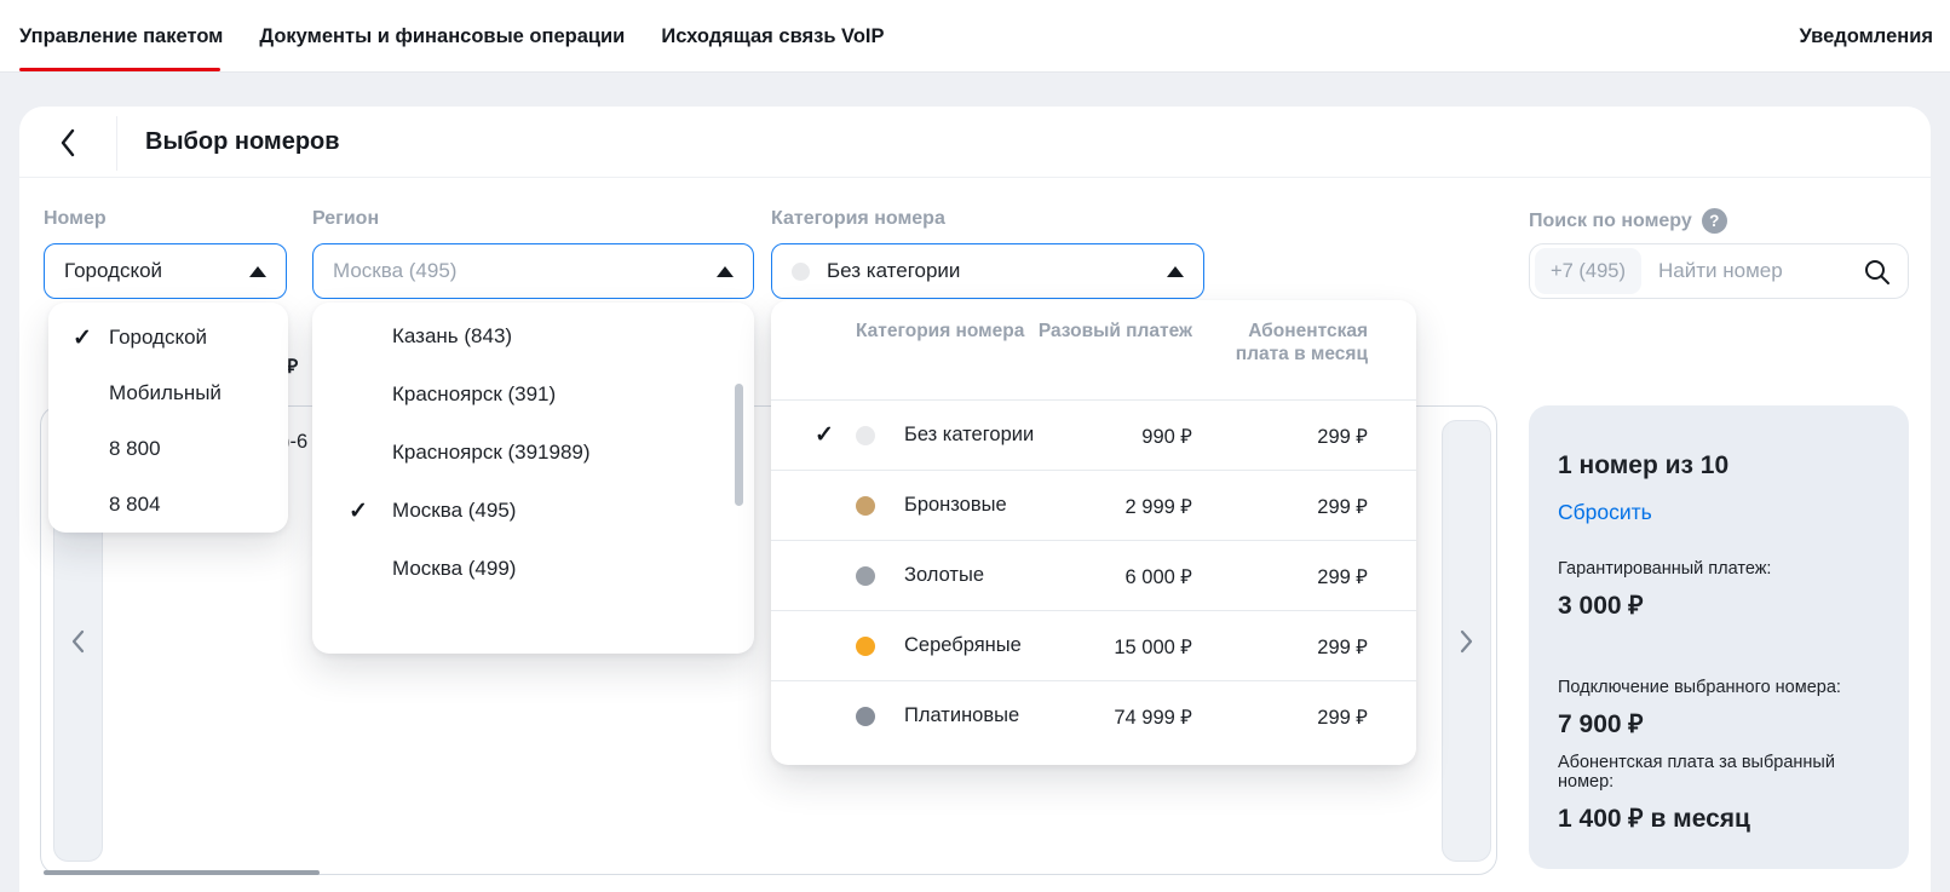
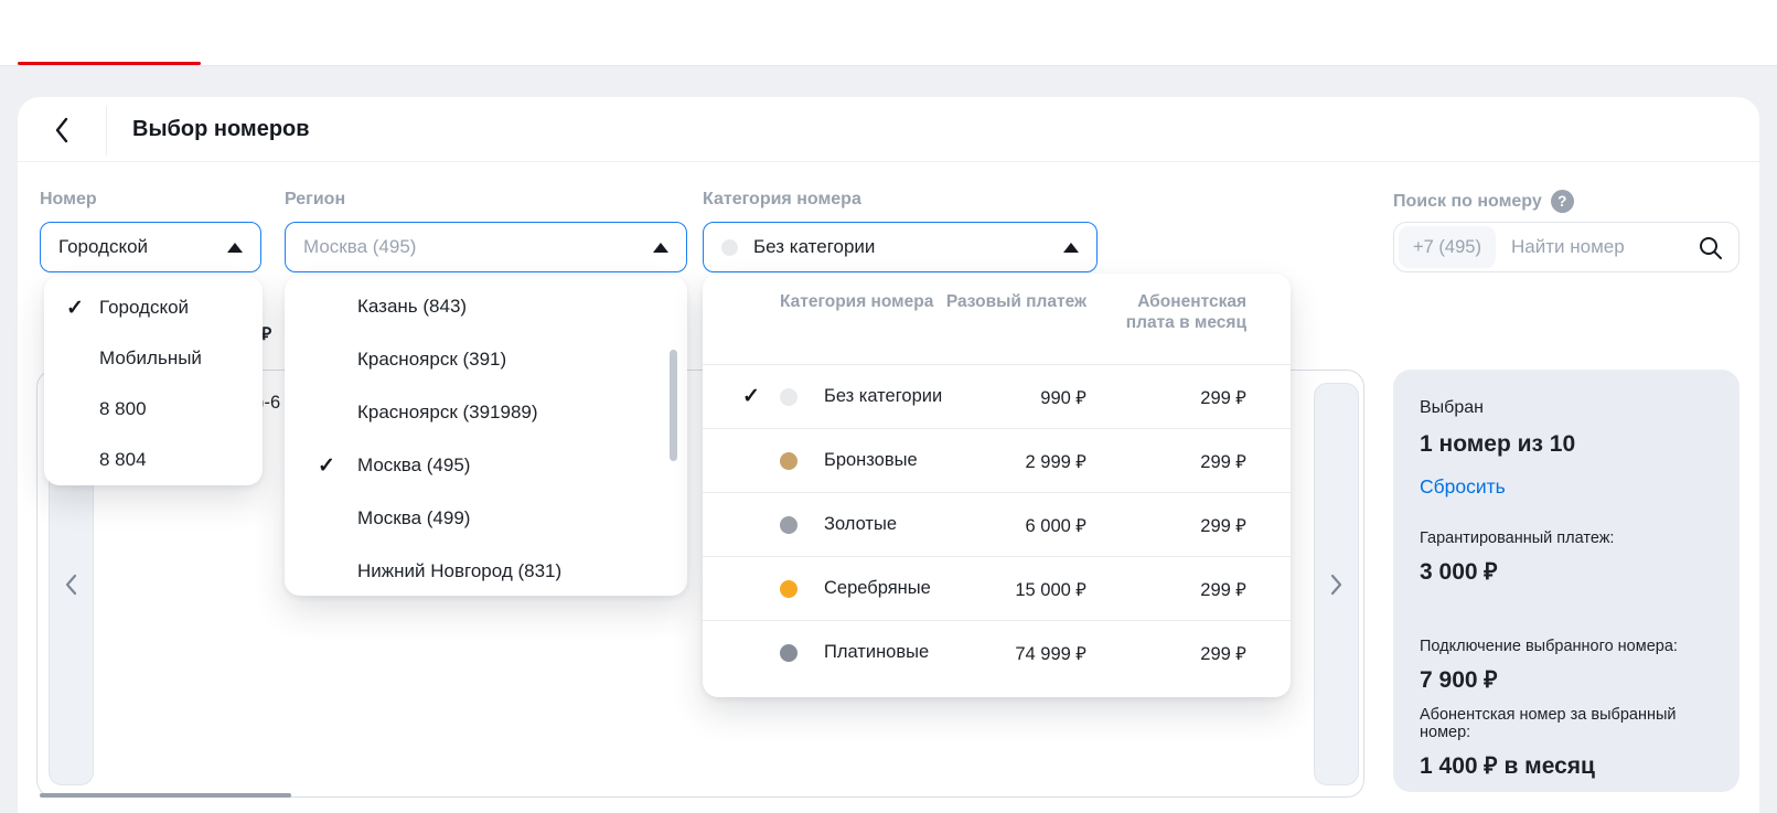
- Управление пакетом
- Документы и финансовые операции
- Исходящая связь VoIP
- Уведомления
  Выбор номеров
  ₽
+ Выбран
  1 номер из 10
  Сбросить
  Гарантированный платеж:
  3 000 ₽
  Подключение выбранного номера:
  7 900 ₽
- Абонентская плата за выбранный номер:
+ Абонентская номер за выбранный номер:
  1 400 ₽ в месяц
  Номер
  Регион
  Категория номера
  Поиск по номеру
  ?
  Городской
  Москва (495)
  Без категории
  +7 (495)
  Найти номер
  ✓
  Городской
  Мобильный
  8 800
  8 804
  Казань (843)
  Красноярск (391)
  Красноярск (391989)
  ✓
  Москва (495)
  Москва (499)
+ Нижний Новгород (831)
  Категория номера
  Разовый платеж
  Абонентская плата в месяц
  ✓
  Без категории
  990 ₽
  299 ₽
  Бронзовые
  2 999 ₽
  299 ₽
  Золотые
  6 000 ₽
  299 ₽
  Серебряные
  15 000 ₽
  299 ₽
  Платиновые
  74 999 ₽
  299 ₽
